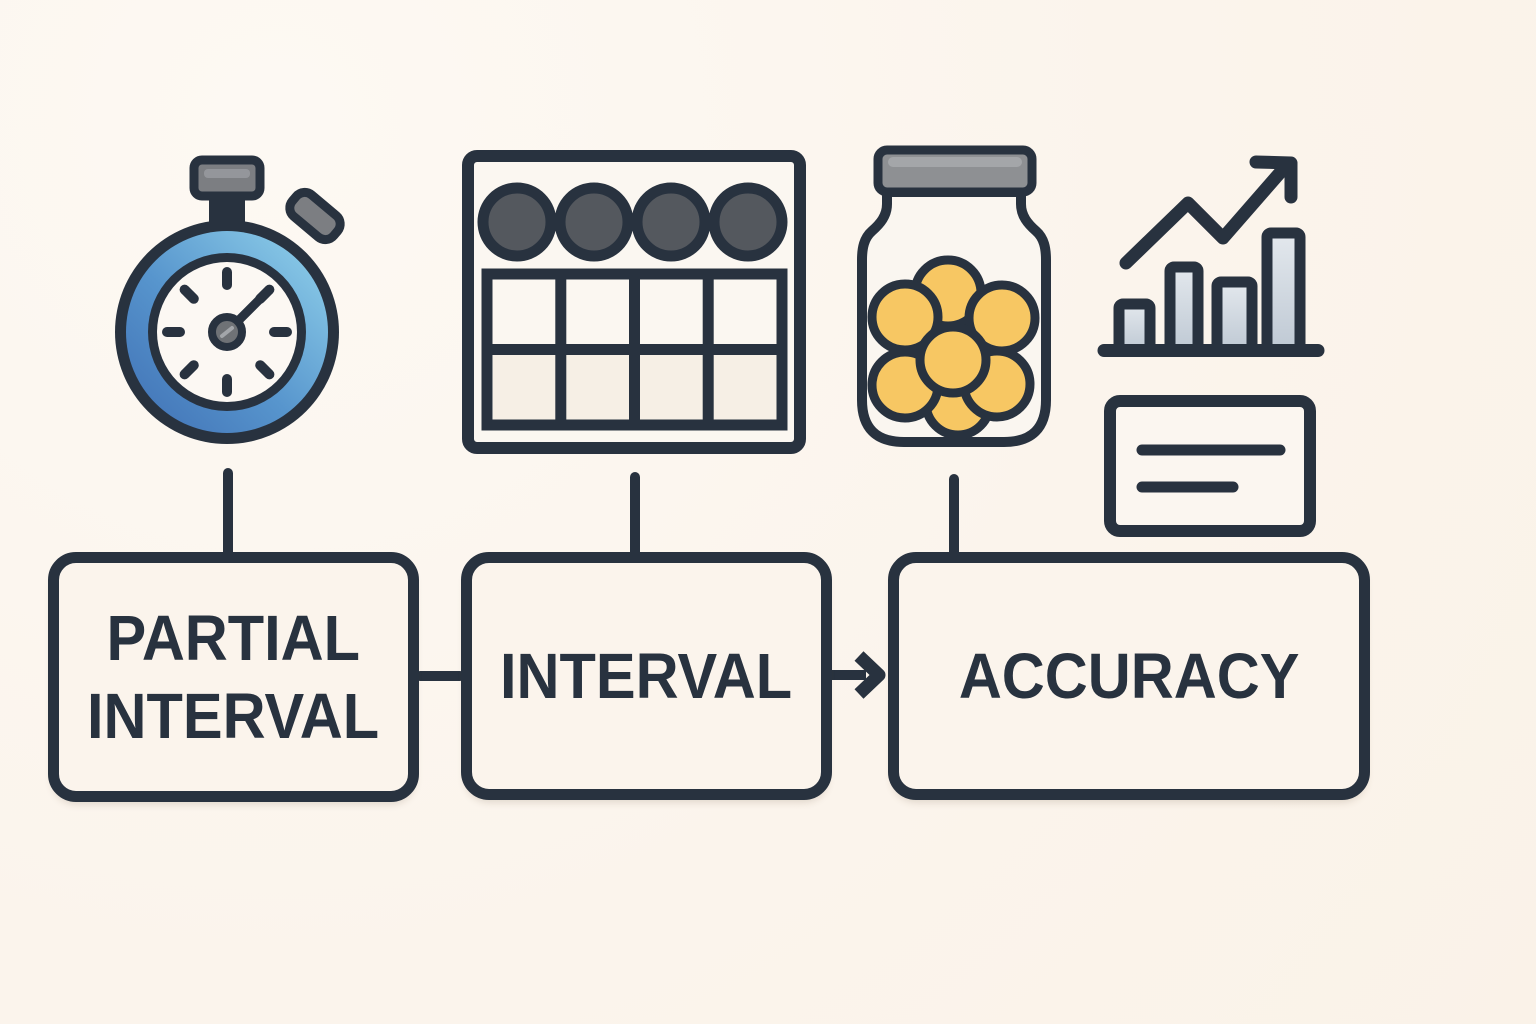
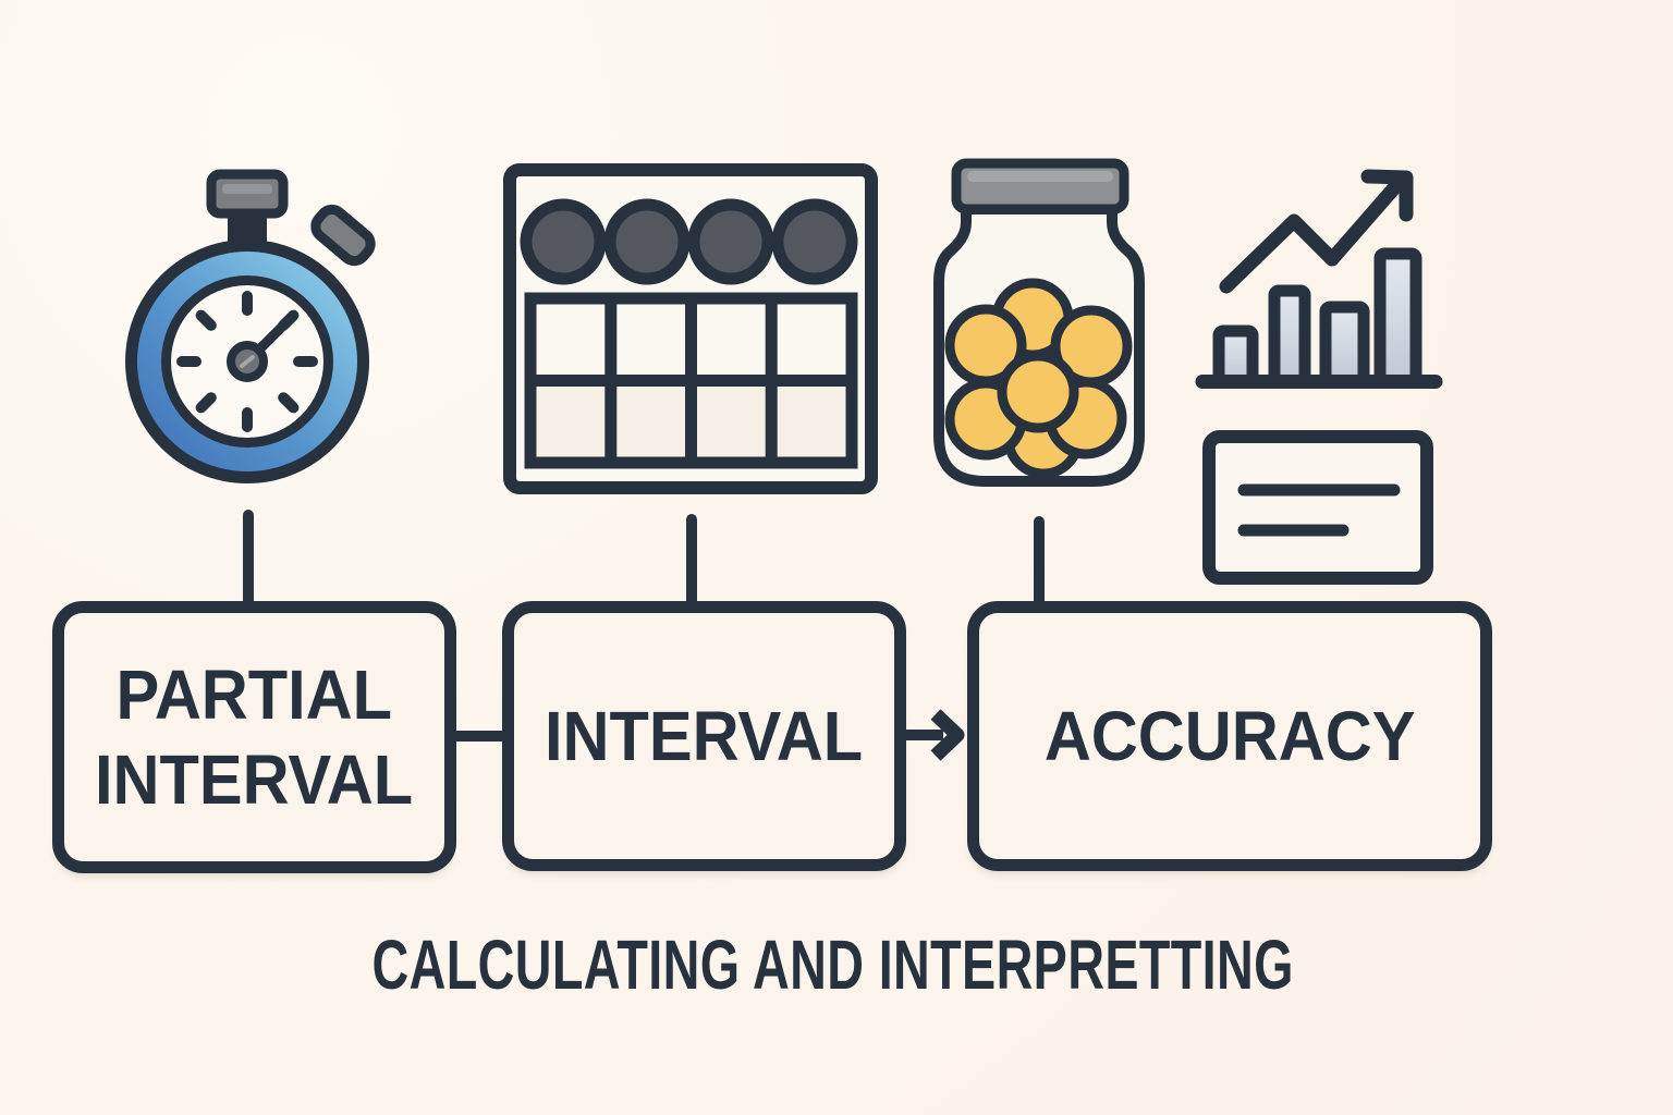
  PARTIAL
  INTERVAL
  INTERVAL
  ACCURACY
+ CALCULATING AND INTERPRETTING
